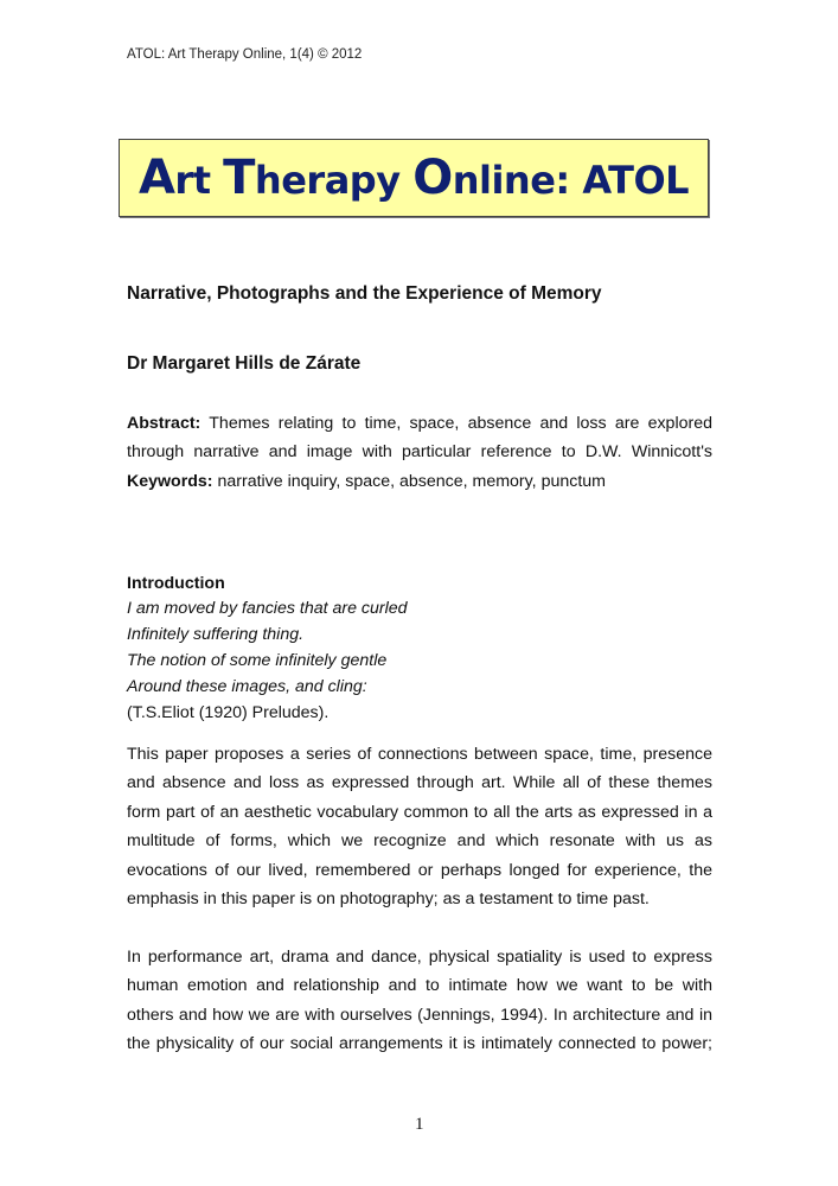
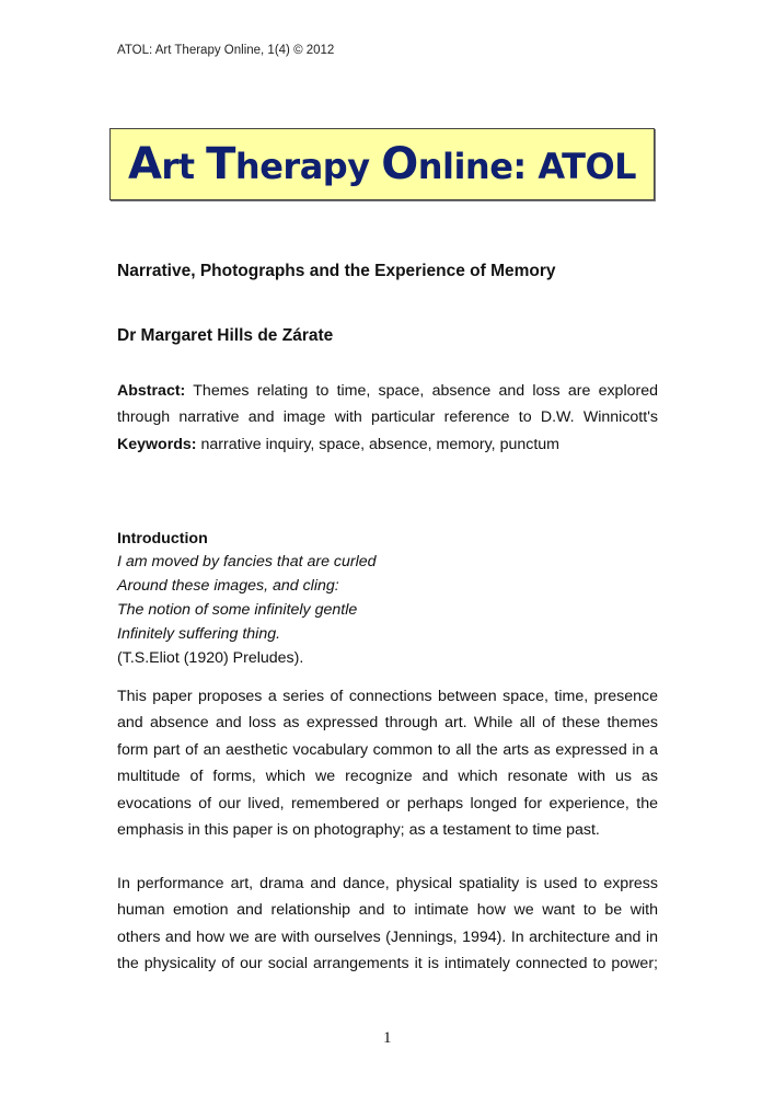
  ATOL: Art Therapy Online, 1(4) © 2012
  Art Therapy Online: ATOL
  Narrative, Photographs and the Experience of Memory
  Dr Margaret Hills de Zárate
  Abstract: Themes relating to time, space, absence and loss are explored
  through narrative and image with particular reference to D.W. Winnicott's
  Keywords: narrative inquiry, space, absence, memory, punctum
  Introduction
  I am moved by fancies that are curled
- Infinitely suffering thing.
+ Around these images, and cling:
  The notion of some infinitely gentle
- Around these images, and cling:
+ Infinitely suffering thing.
  (T.S.Eliot (1920) Preludes).
  This paper proposes a series of connections between space, time, presence
  and absence and loss as expressed through art. While all of these themes
  form part of an aesthetic vocabulary common to all the arts as expressed in a
  multitude of forms, which we recognize and which resonate with us as
  evocations of our lived, remembered or perhaps longed for experience, the
  emphasis in this paper is on photography; as a testament to time past.
  In performance art, drama and dance, physical spatiality is used to express
  human emotion and relationship and to intimate how we want to be with
  others and how we are with ourselves (Jennings, 1994). In architecture and in
  the physicality of our social arrangements it is intimately connected to power;
  1
